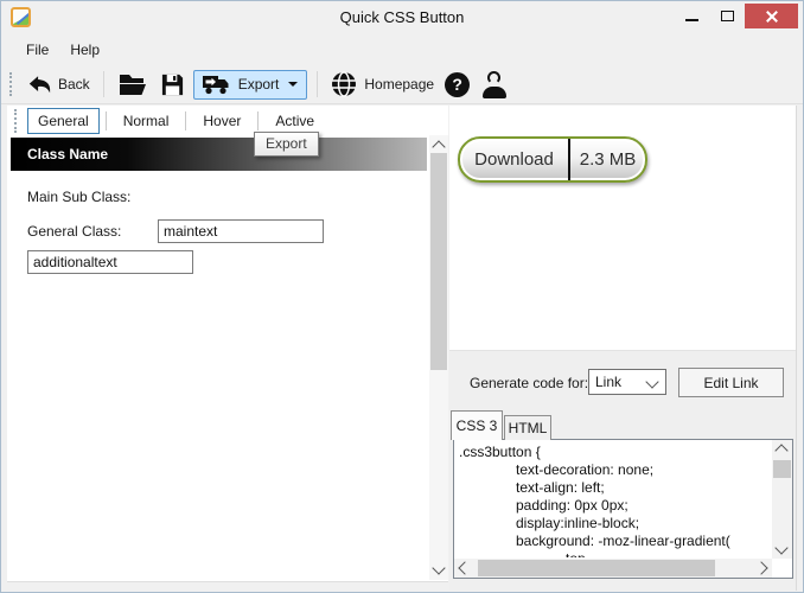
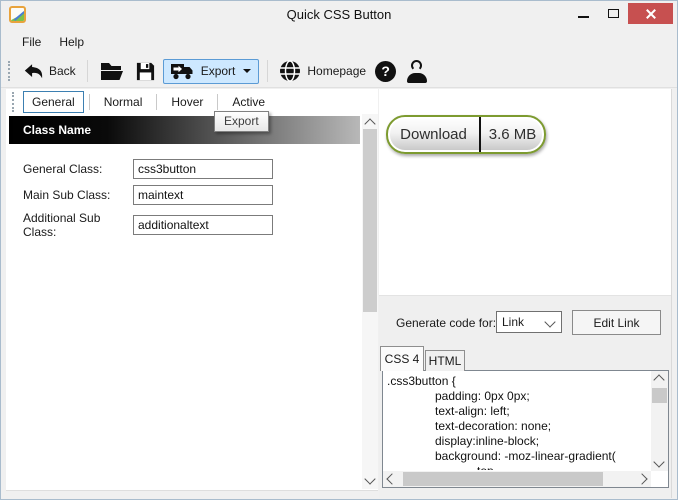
  Quick CSS Button
  File
  Help
  Back
  Export
  Homepage
  ?
  General
  Normal
  Hover
  Active
  Class Name
- Main Sub Class:
+ General Class:
+ css3button
- General Class:
+ Main Sub Class:
  maintext
+ Additional Sub Class:
  additionaltext
  Export
  Download
- 2.3 MB
+ 3.6 MB
  Generate code for:
  Link
  Edit Link
- CSS 3
+ CSS 4
  HTML
  .css3button {
- text-decoration: none;
+ padding: 0px 0px;
  text-align: left;
- padding: 0px 0px;
+ text-decoration: none;
  display:inline-block;
  background: -moz-linear-gradient(
